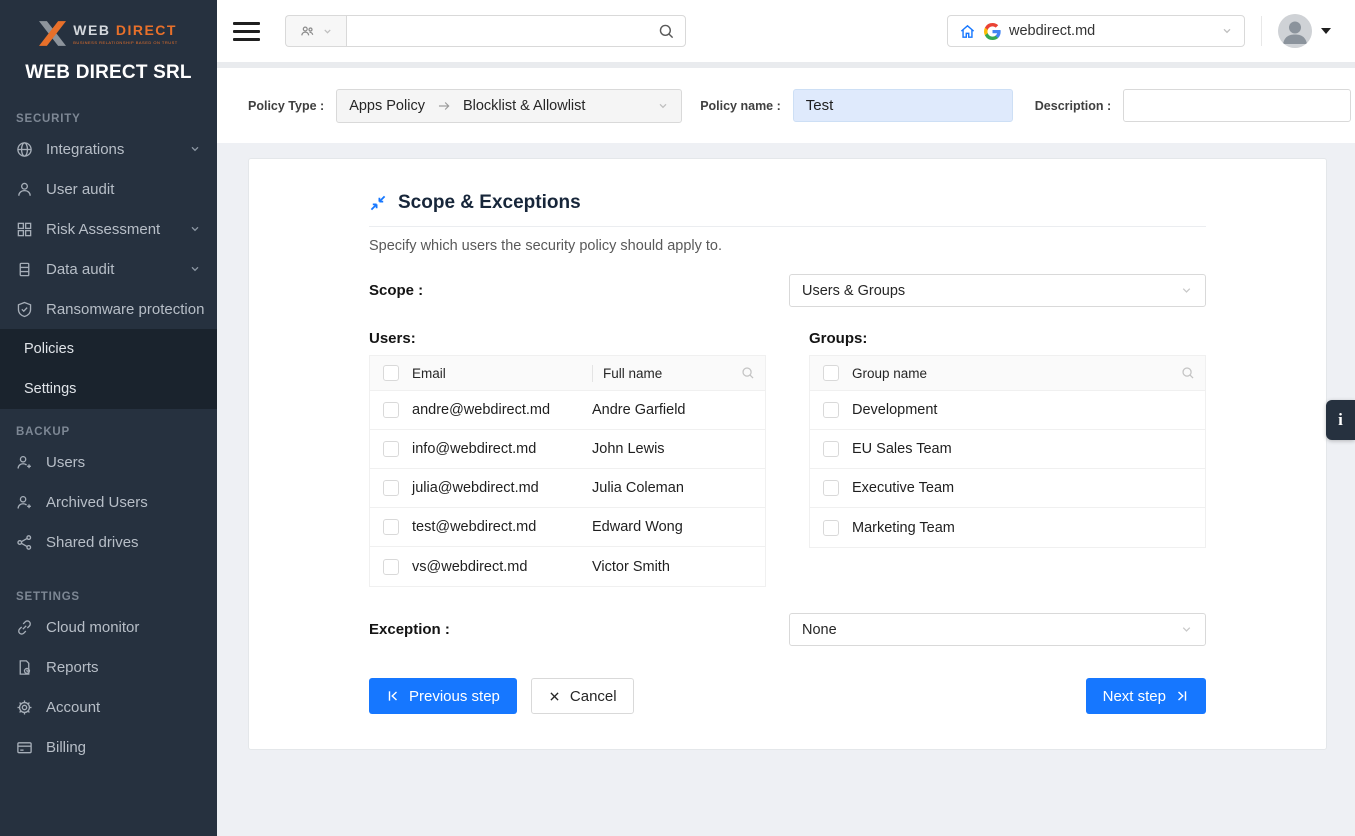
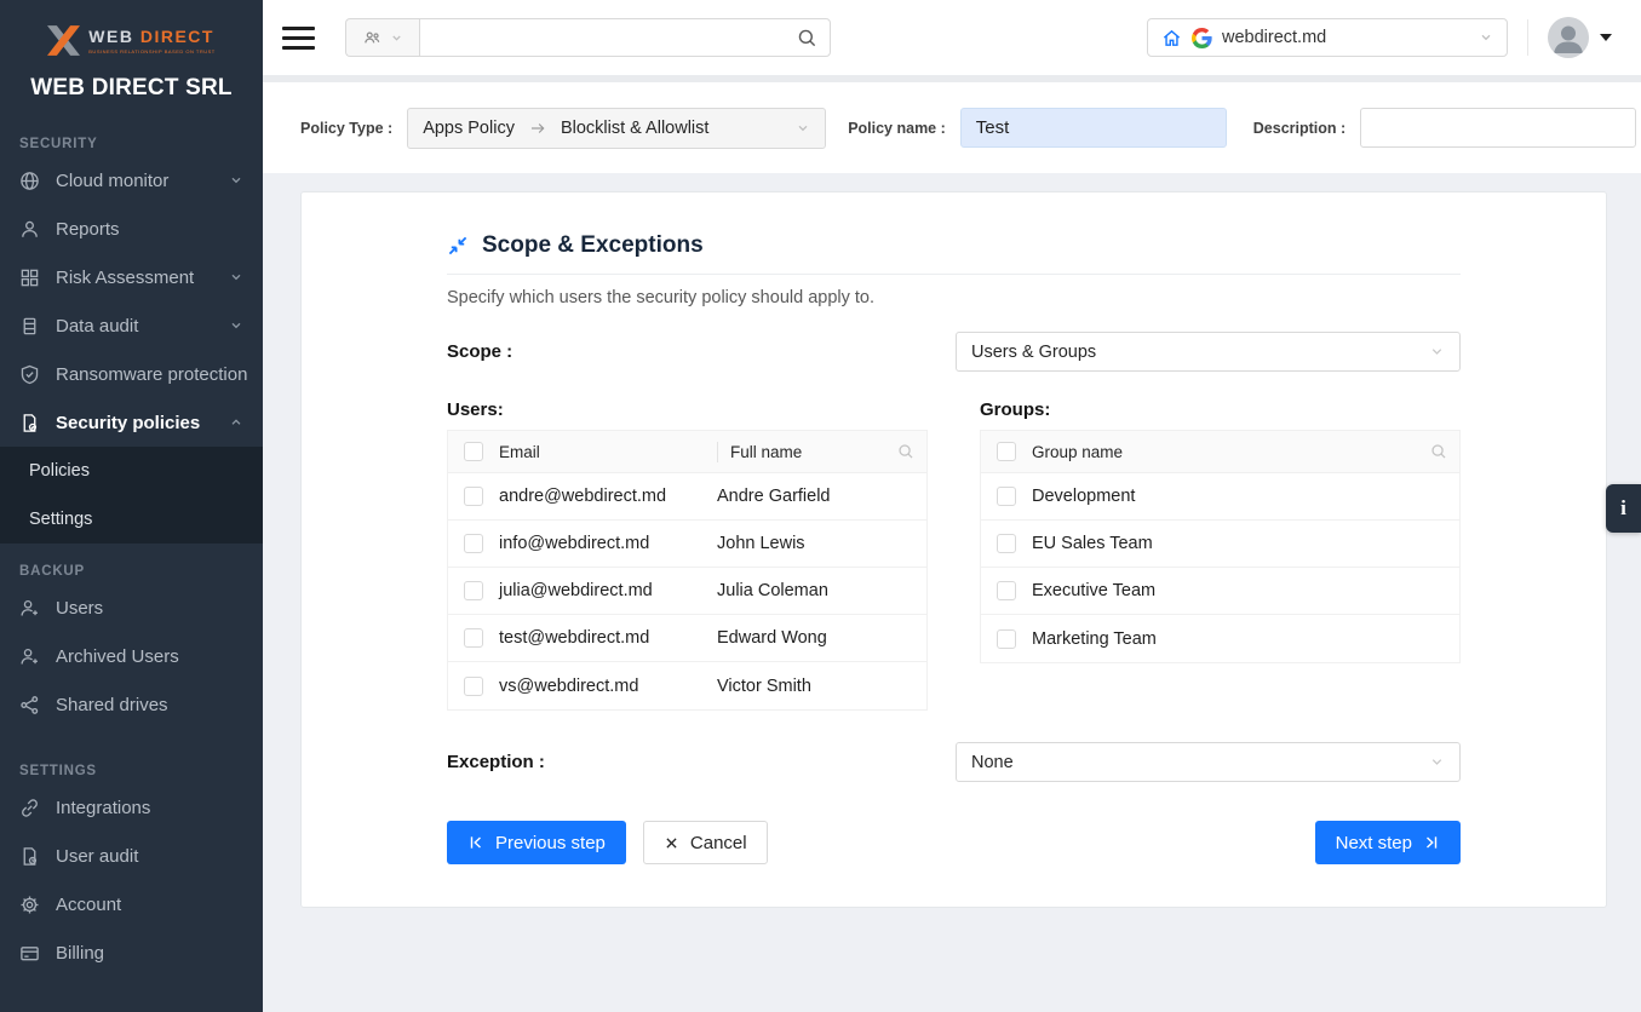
  WEB DIRECT
  WEB DIRECT SRL
  SECURITY
- Integrations
+ Cloud monitor
- User audit
+ Reports
  Risk Assessment
  Data audit
  Ransomware protection
+ Security policies
  Policies
  Settings
  BACKUP
  Users
  Archived Users
  Shared drives
  SETTINGS
- Cloud monitor
+ Integrations
- Reports
+ User audit
  Account
  Billing
  webdirect.md
  Policy Type :
  Apps Policy
  Blocklist & Allowlist
  Policy name :
  Test
  Description :
  Scope & Exceptions
  Specify which users the security policy should apply to.
  Scope :
  Users & Groups
  Users:
  Email
  Full name
  andre@webdirect.md
  Andre Garfield
  info@webdirect.md
  John Lewis
  julia@webdirect.md
  Julia Coleman
  test@webdirect.md
  Edward Wong
  vs@webdirect.md
  Victor Smith
  Groups:
  Group name
  Development
  EU Sales Team
  Executive Team
  Marketing Team
  Exception :
  None
  Previous step
  Cancel
  Next step
  i
